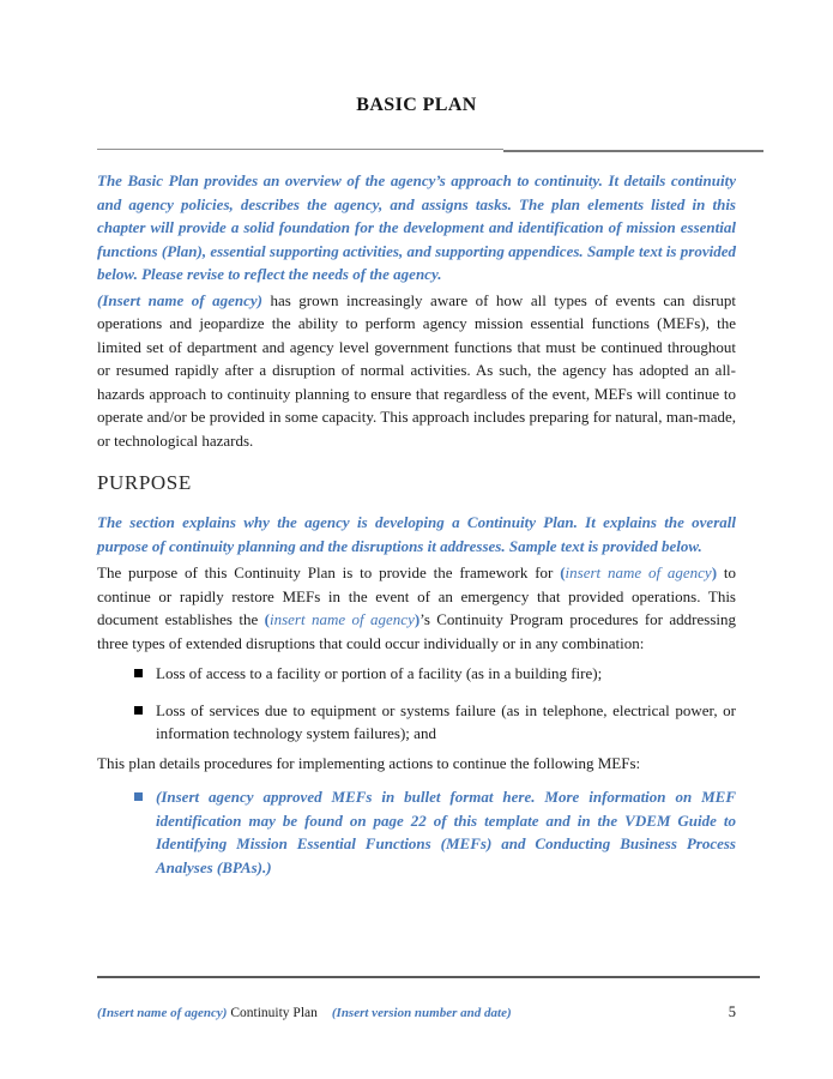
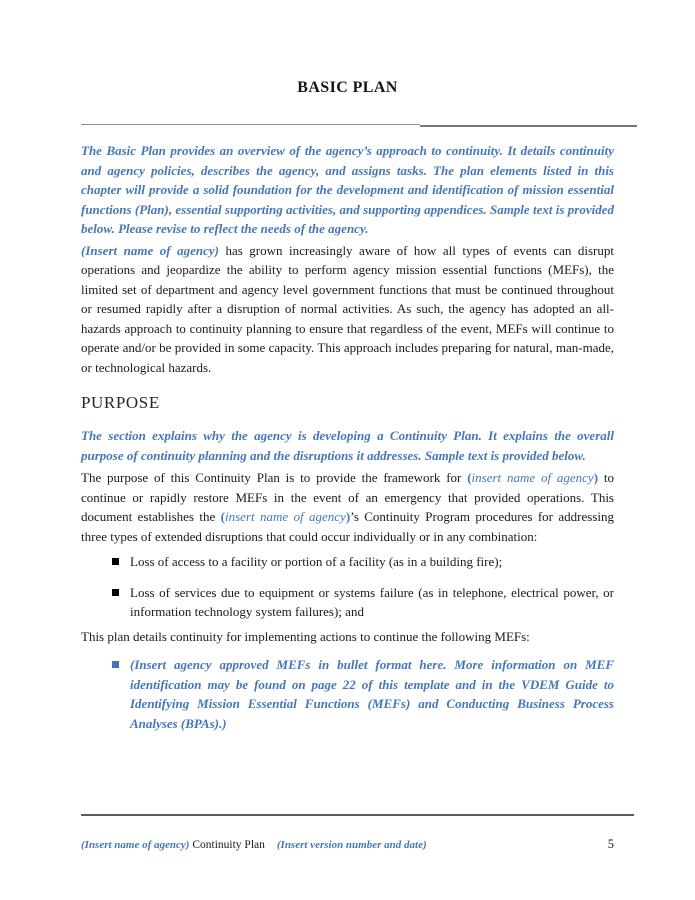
  BASIC PLAN
  The Basic Plan provides an overview of the agency’s approach to continuity. It details continuity and agency policies, describes the agency, and assigns tasks. The plan elements listed in this chapter will provide a solid foundation for the development and identification of mission essential functions (Plan), essential supporting activities, and supporting appendices. Sample text is provided below. Please revise to reflect the needs of the agency.
  (Insert name of agency) has grown increasingly aware of how all types of events can disrupt operations and jeopardize the ability to perform agency mission essential functions (MEFs), the limited set of department and agency level government functions that must be continued throughout or resumed rapidly after a disruption of normal activities. As such, the agency has adopted an all-hazards approach to continuity planning to ensure that regardless of the event, MEFs will continue to operate and/or be provided in some capacity. This approach includes preparing for natural, man-made, or technological hazards.
  PURPOSE
  The section explains why the agency is developing a Continuity Plan. It explains the overall purpose of continuity planning and the disruptions it addresses. Sample text is provided below.
  The purpose of this Continuity Plan is to provide the framework for (insert name of agency) to continue or rapidly restore MEFs in the event of an emergency that provided operations. This document establishes the (insert name of agency)’s Continuity Program procedures for addressing three types of extended disruptions that could occur individually or in any combination:
  Loss of access to a facility or portion of a facility (as in a building fire);
  Loss of services due to equipment or systems failure (as in telephone, electrical power, or information technology system failures); and
- This plan details procedures for implementing actions to continue the following MEFs:
+ This plan details continuity for implementing actions to continue the following MEFs:
  (Insert agency approved MEFs in bullet format here. More information on MEF identification may be found on page 22 of this template and in the VDEM Guide to Identifying Mission Essential Functions (MEFs) and Conducting Business Process Analyses (BPAs).)
  (Insert name of agency) Continuity Plan (Insert version number and date)
  5
